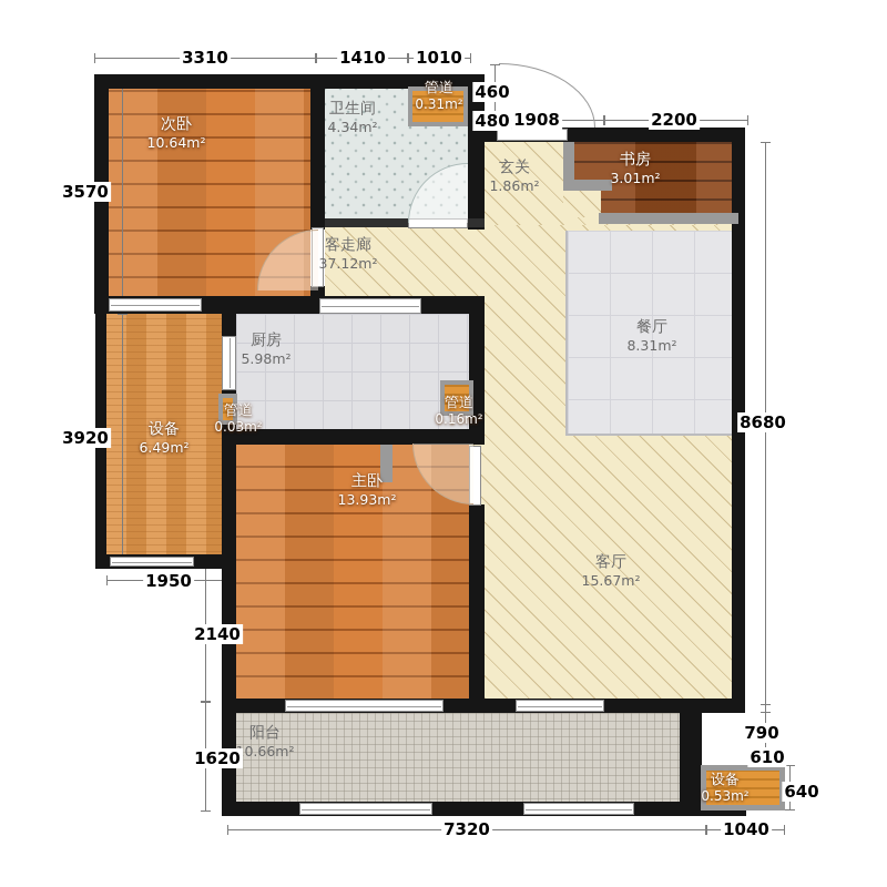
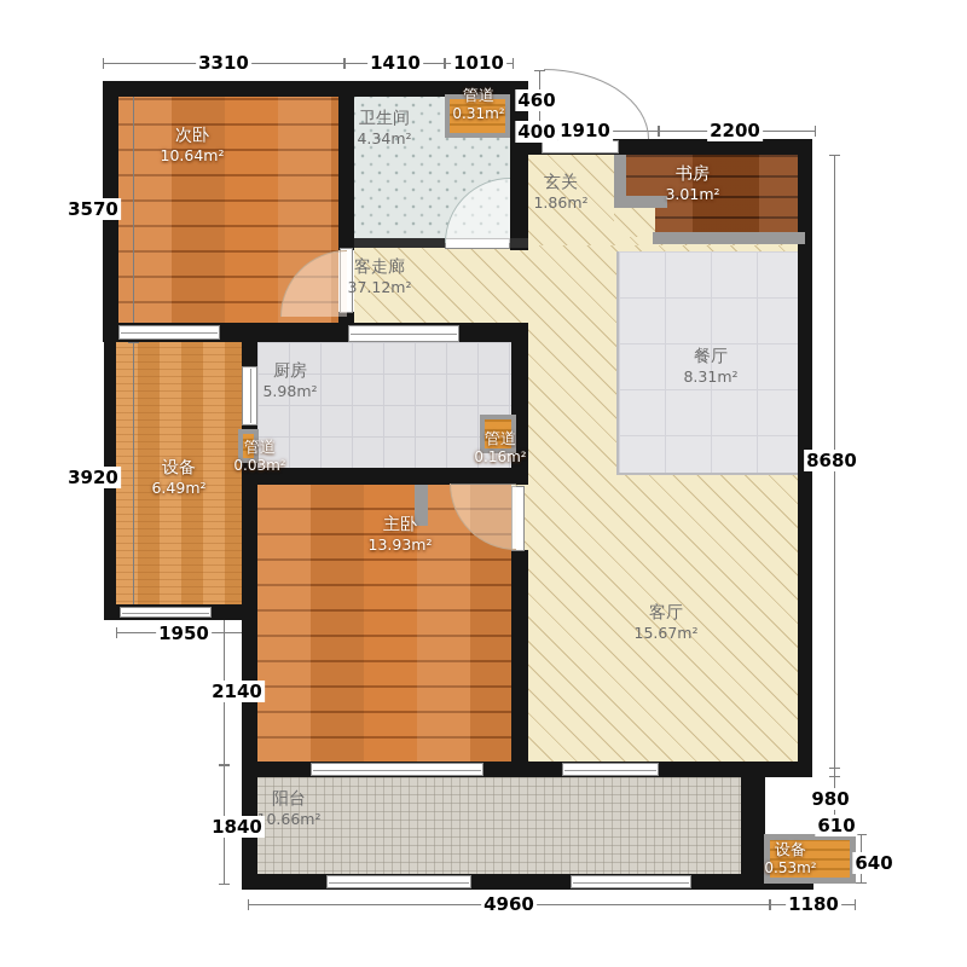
  次卧
  10.64m²
  卫生间
  4.34m²
  管道
  0.31m²
  玄关
  1.86m²
  书房
  3.01m²
  客走廊
  37.12m²
  厨房
  5.98m²
  餐厅
  8.31m²
  设备
  6.49m²
  管道
  0.03m²
  管道
  0.16m²
  主卧
  13.93m²
  客厅
  15.67m²
  阳台
  0.66m²
  设备
  0.53m²
  3310
  1410
  1010
  460
- 480
+ 400
- 1908
+ 1910
  2200
  3570
  3920
  1950
  2140
- 1620
+ 1840
  8680
- 790
+ 980
  610
  640
- 7320
+ 4960
- 1040
+ 1180
